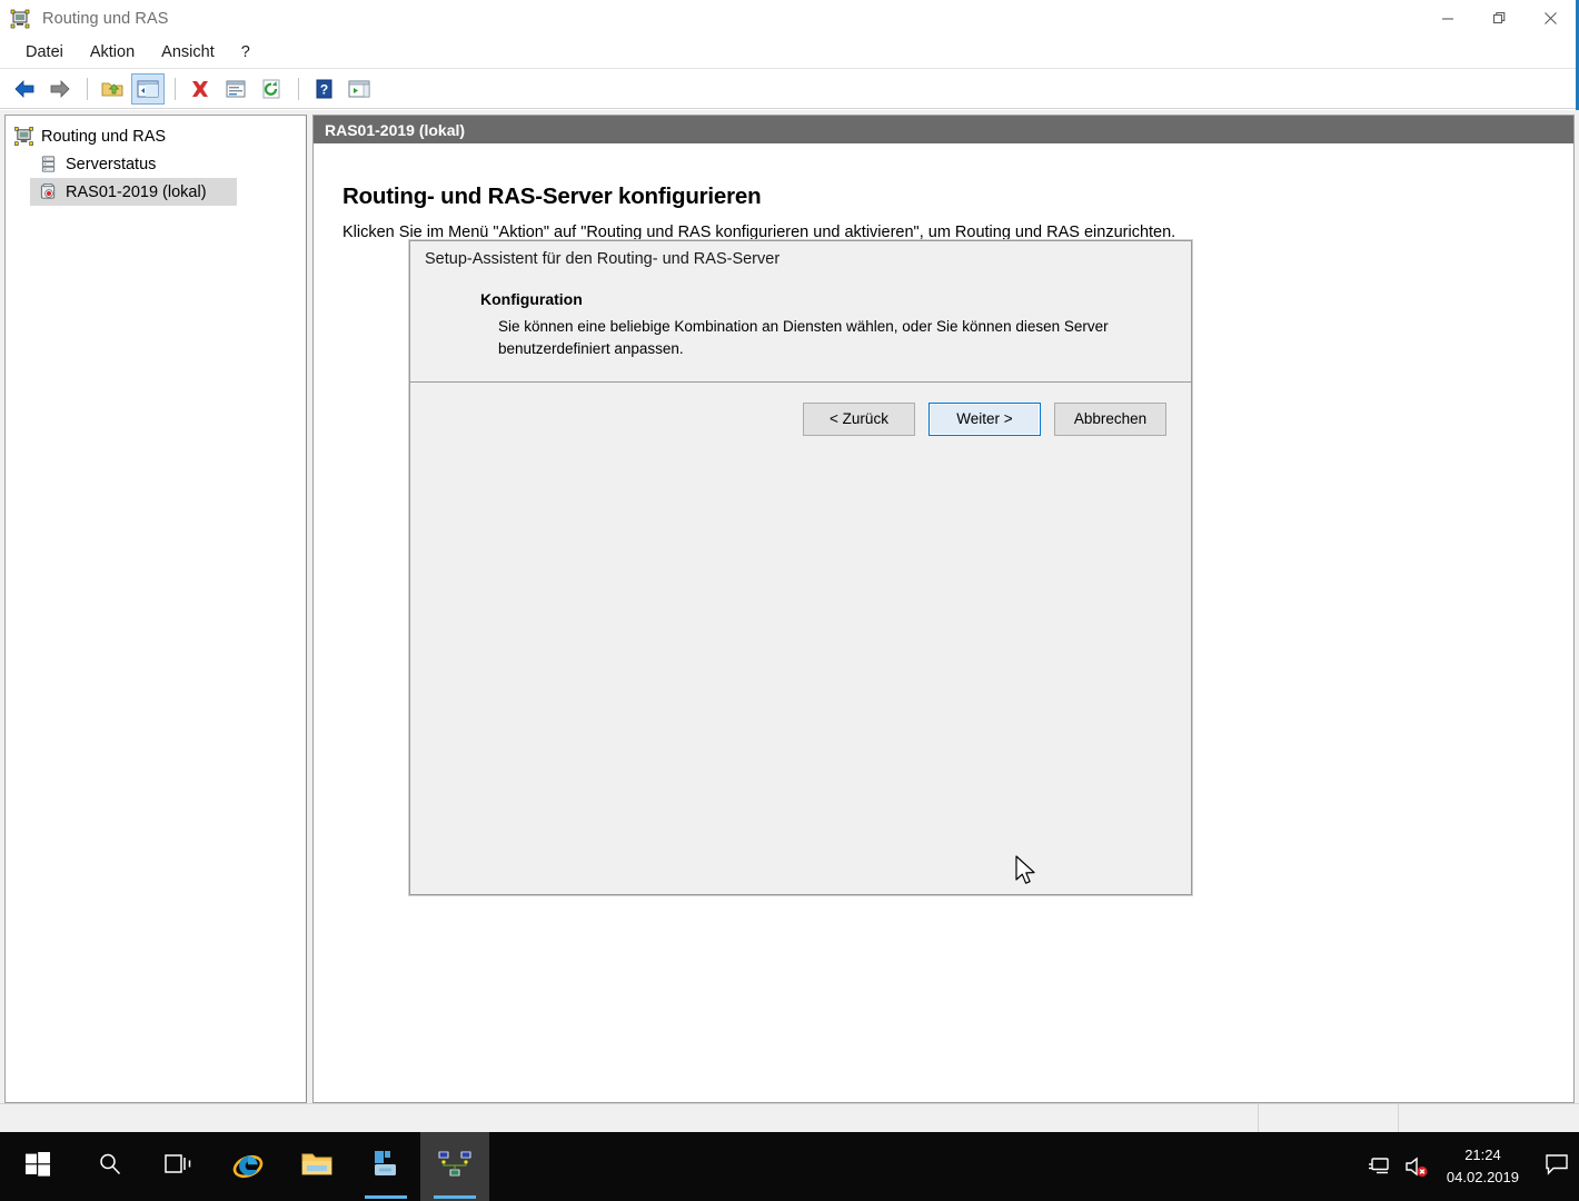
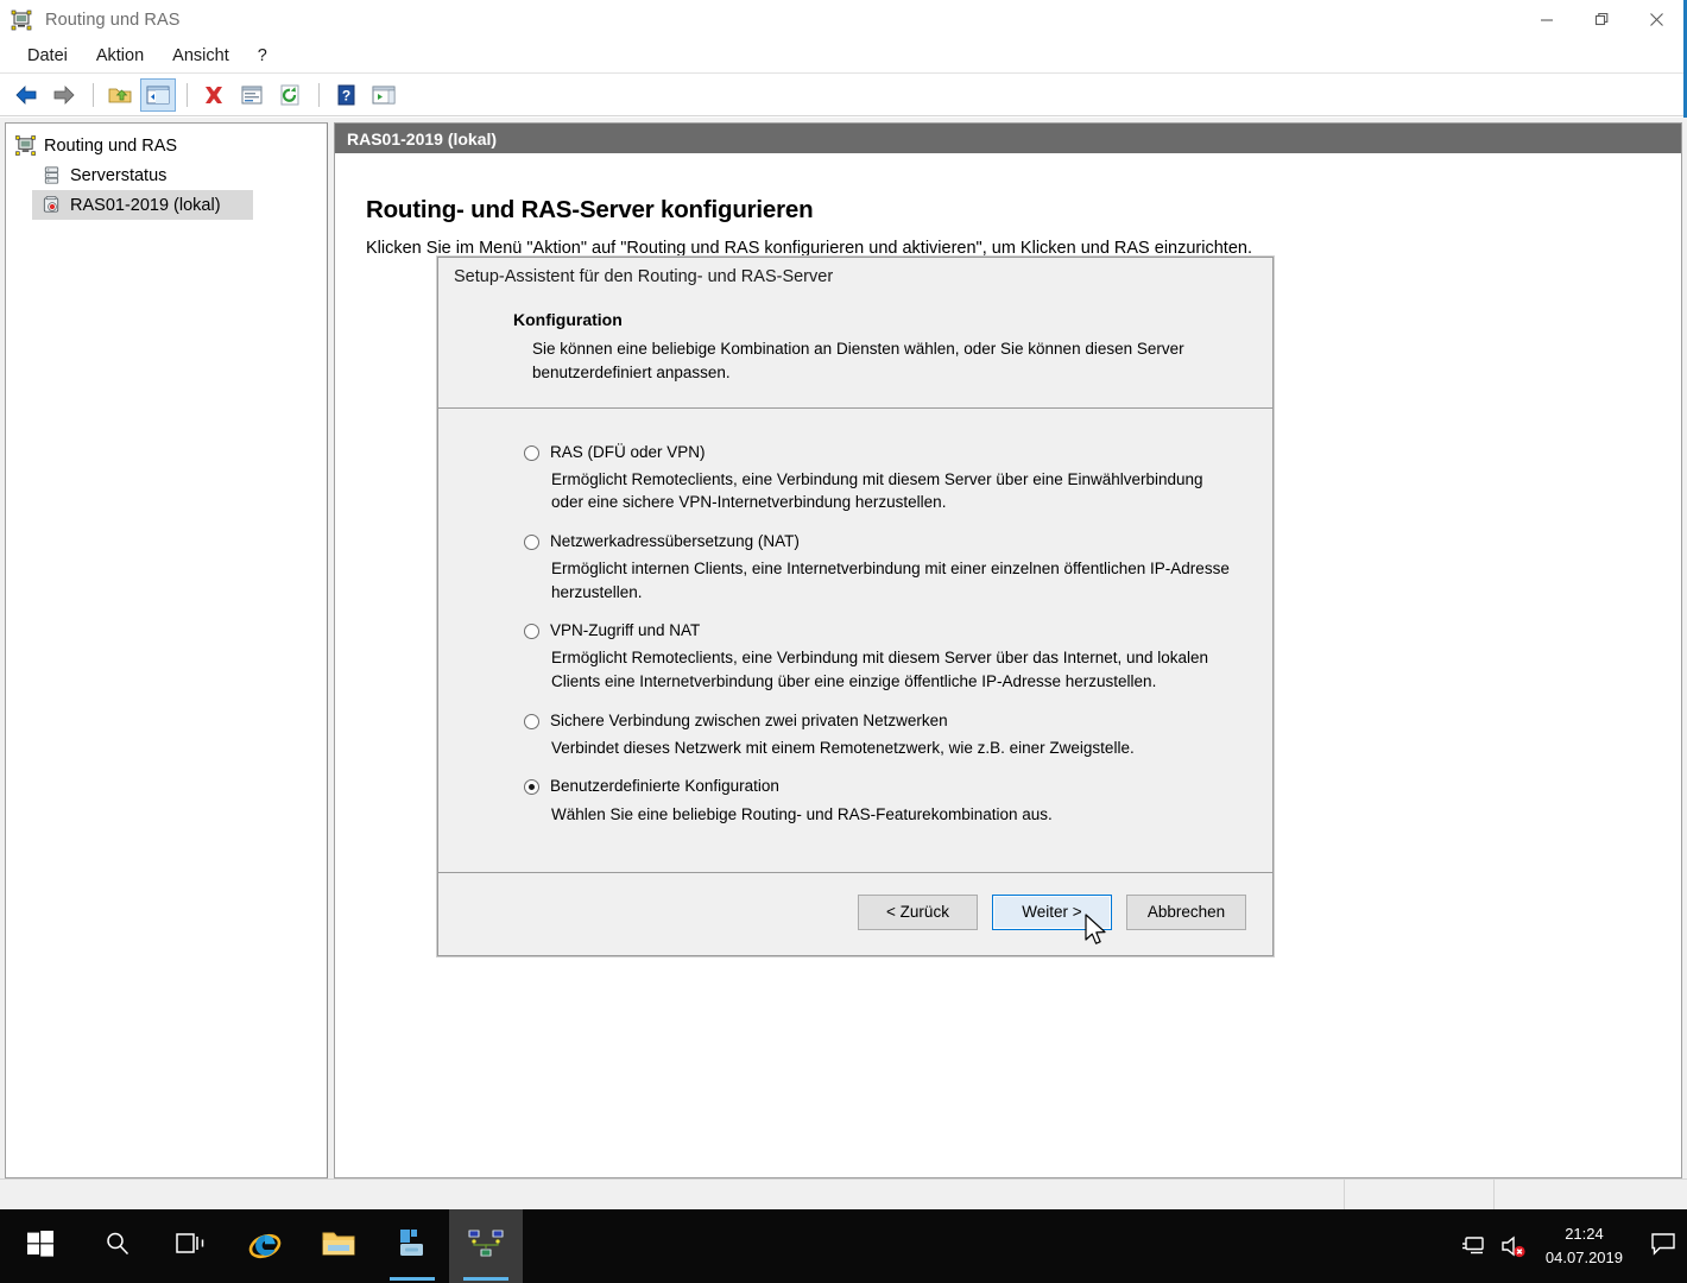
  Routing und RAS
  Datei
  Aktion
  Ansicht
  ?
  ?
  Routing und RAS
  Serverstatus
  RAS01-2019 (lokal)
  RAS01-2019 (lokal)
  Routing- und RAS-Server konfigurieren
- Klicken Sie im Menü "Aktion" auf "Routing und RAS konfigurieren und aktivieren", um Routing und RAS einzurichten.
+ Klicken Sie im Menü "Aktion" auf "Routing und RAS konfigurieren und aktivieren", um Klicken und RAS einzurichten.
  Setup-Assistent für den Routing- und RAS-Server
  Konfiguration
  Sie können eine beliebige Kombination an Diensten wählen, oder Sie können diesen Server benutzerdefiniert anpassen.
+ RAS (DFÜ oder VPN)
+ Ermöglicht Remoteclients, eine Verbindung mit diesem Server über eine Einwählverbindung oder eine sichere VPN-Internetverbindung herzustellen.
+ Netzwerkadressübersetzung (NAT)
+ Ermöglicht internen Clients, eine Internetverbindung mit einer einzelnen öffentlichen IP-Adresse herzustellen.
+ VPN-Zugriff und NAT
+ Ermöglicht Remoteclients, eine Verbindung mit diesem Server über das Internet, und lokalen Clients eine Internetverbindung über eine einzige öffentliche IP-Adresse herzustellen.
+ Sichere Verbindung zwischen zwei privaten Netzwerken
+ Verbindet dieses Netzwerk mit einem Remotenetzwerk, wie z.B. einer Zweigstelle.
+ Benutzerdefinierte Konfiguration
+ Wählen Sie eine beliebige Routing- und RAS-Featurekombination aus.
  < Zurück
  Weiter >
  Abbrechen
  21:24
- 04.02.2019
+ 04.07.2019
